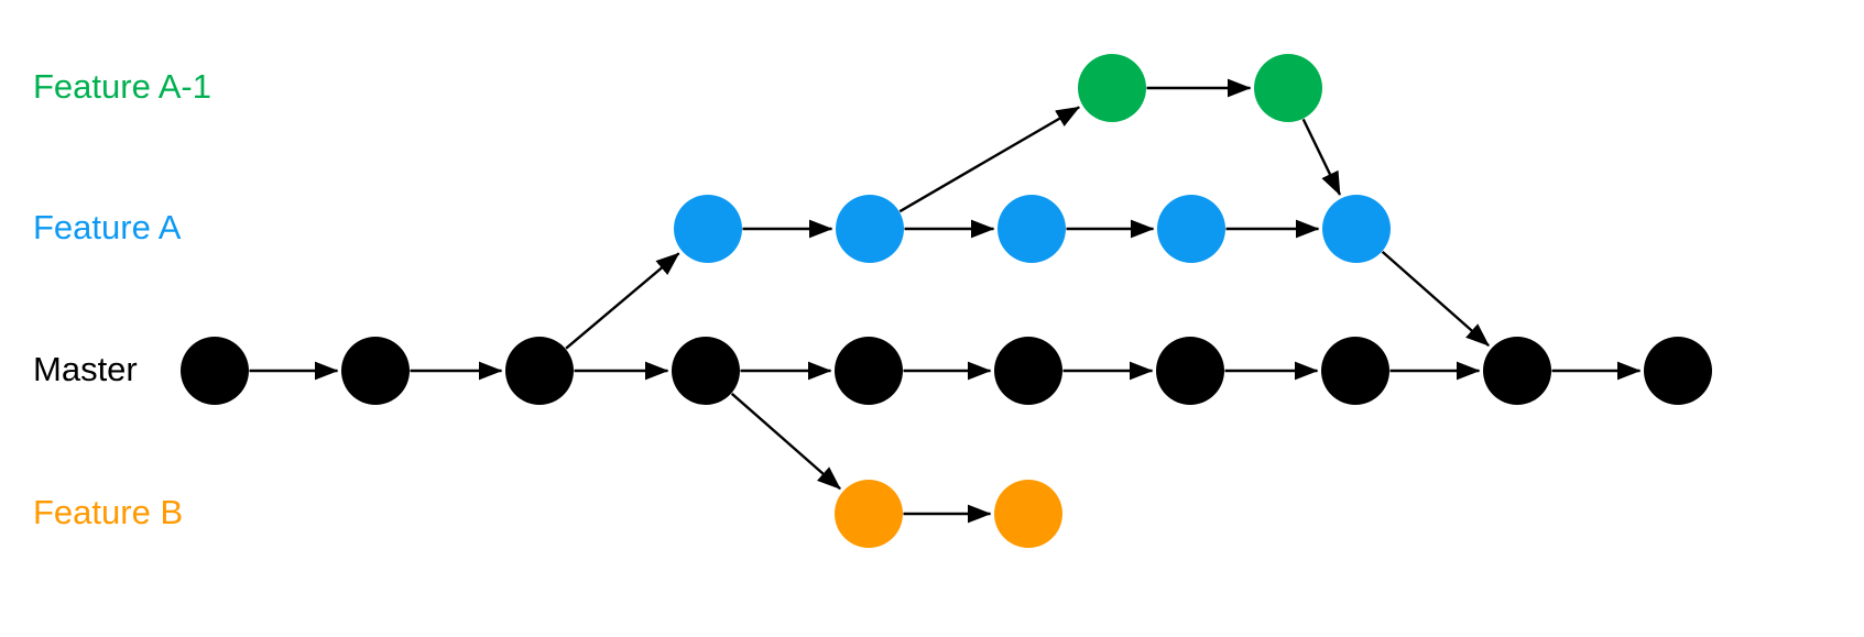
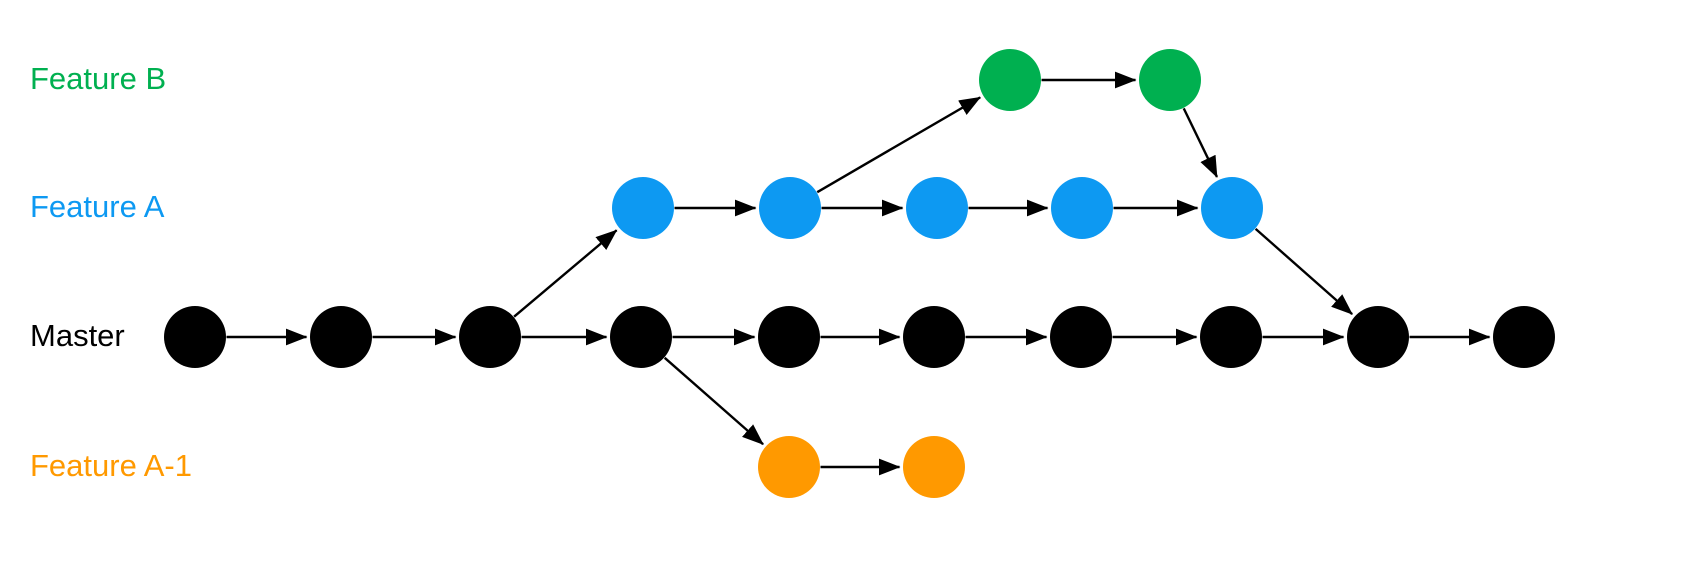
- Feature A-1
+ Feature B
  Feature A
  Master
- Feature B
+ Feature A-1
